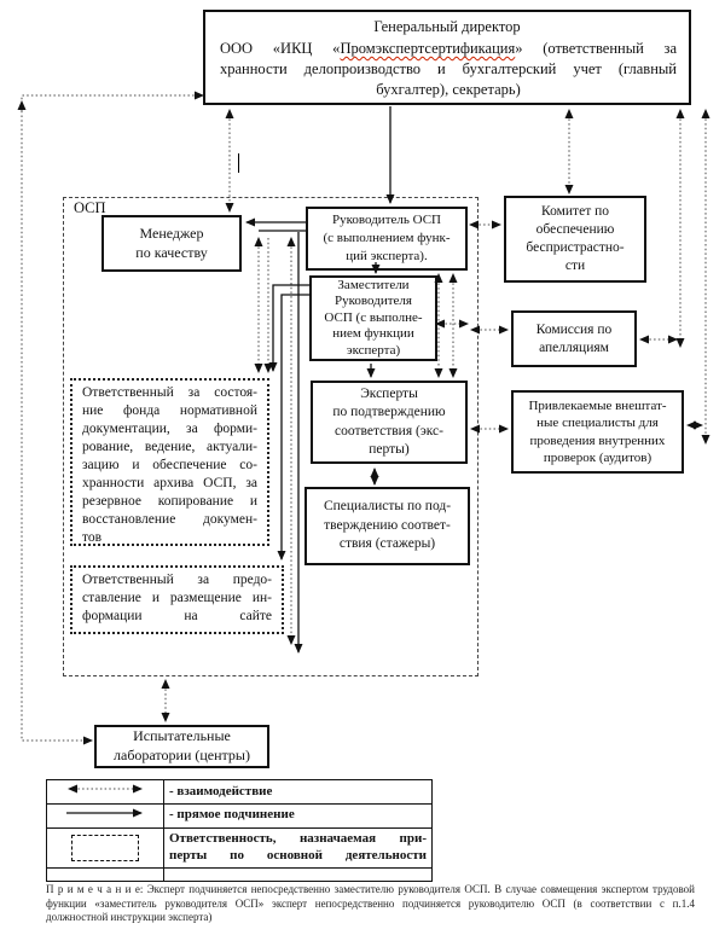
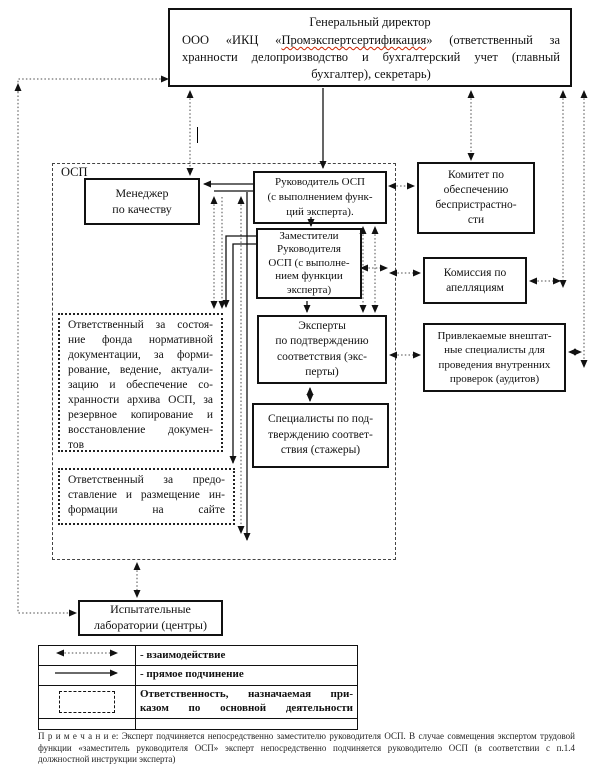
  Генеральный директор
  ООО «ИКЦ «Промэкспертсертификация» (ответственный за хранности делопроизводство и бухгалтерский учет (главный бухгалтер), секретарь)
  ОСП
  Менеджер
  по качеству
  Руководитель ОСП
  (с выполнением функ-
  ций эксперта).
  Заместители
  Руководителя
  ОСП (с выполне-
  нием функции
  эксперта)
  Эксперты
  по подтверждению
  соответствия (экс-
  перты)
  Специалисты по под-
  тверждению соответ-
  ствия (стажеры)
  Комитет по
  обеспечению
  беспристрастно-
  сти
  Комиссия по
  апелляциям
  Привлекаемые внештат-
  ные специалисты для
  проведения внутренних
  проверок (аудитов)
  Испытательные
  лаборатории (центры)
  Ответственный за состоя-
  ние фонда нормативной
  документации, за форми-
  рование, ведение, актуали-
  зацию и обеспечение со-
  хранности архива ОСП, за
  резервное копирование и
  восстановление докумен-
  тов
  Ответственный за предо-
  ставление и размещение ин-
  формации на сайте
  	- взаимодействие
  	- прямое подчинение
- 	Ответственность, назначаемая при- перты по основной деятельности
+ 	Ответственность, назначаемая при- казом по основной деятельности
  П р и м е ч а н и е: Эксперт подчиняется непосредственно заместителю руководителя ОСП. В случае совмещения экспертом трудовой функции «заместитель руководителя ОСП» эксперт непосредственно подчиняется руководителю ОСП (в соответствии с п.1.4 должностной инструкции эксперта)
